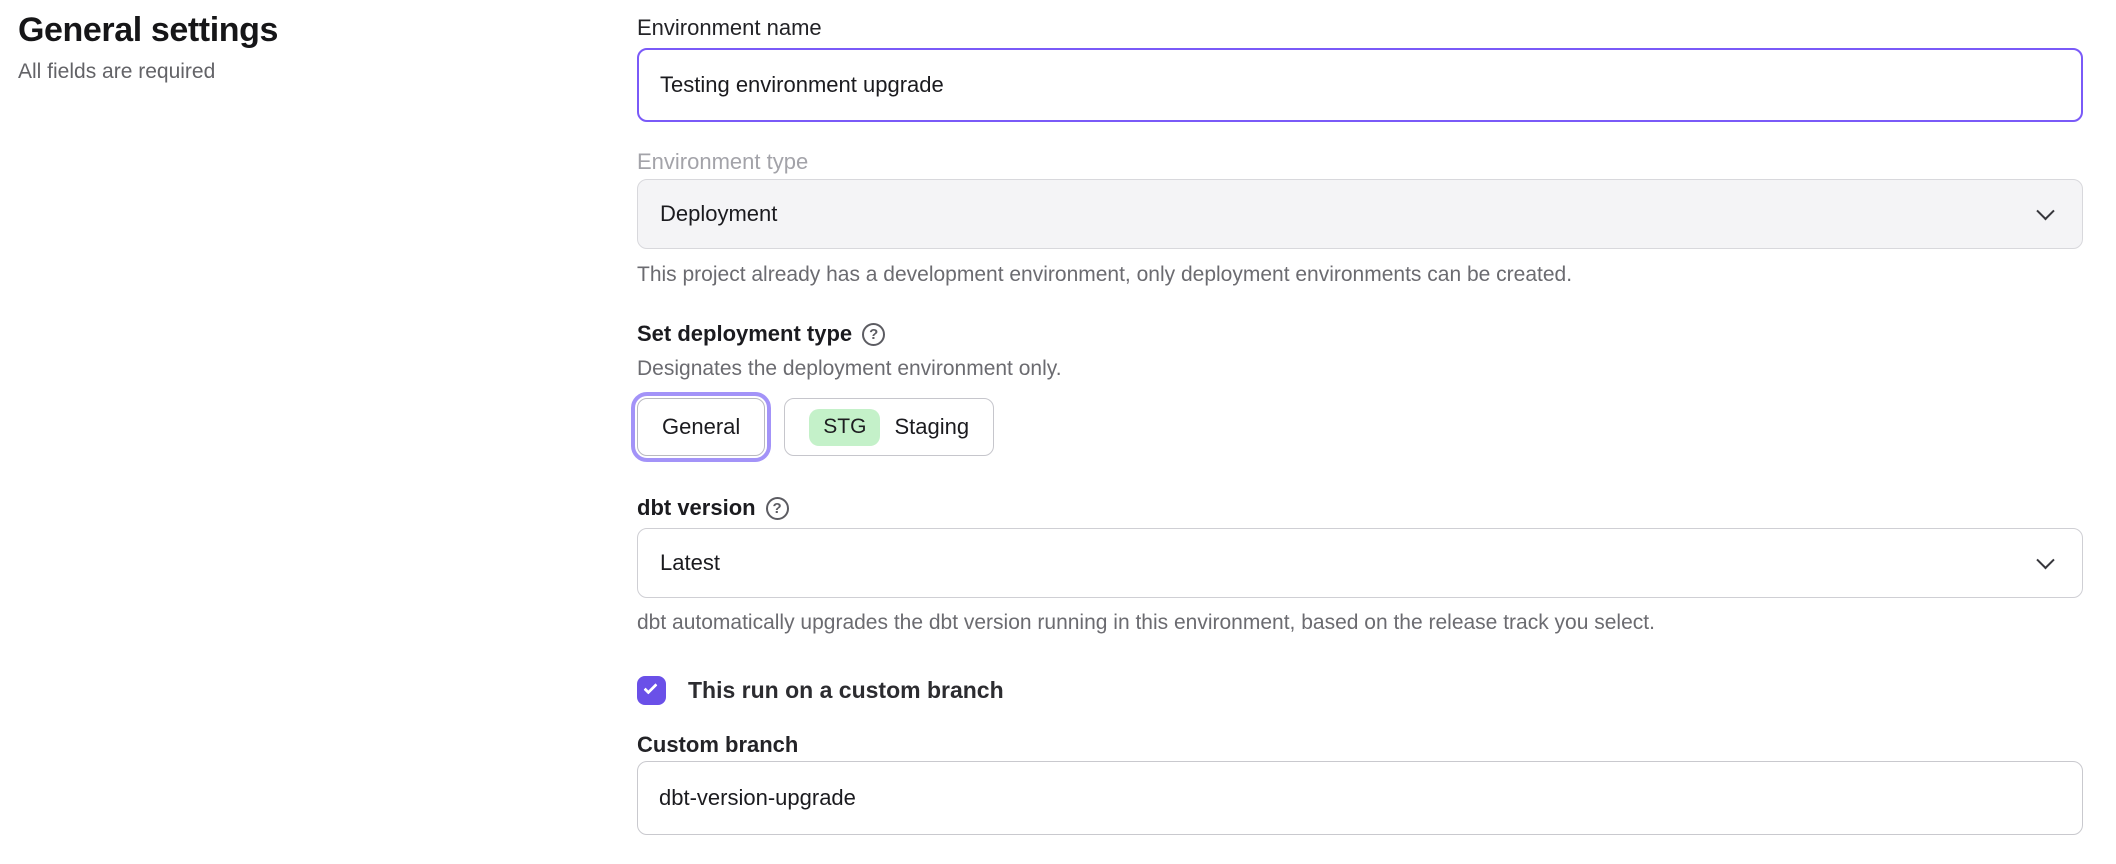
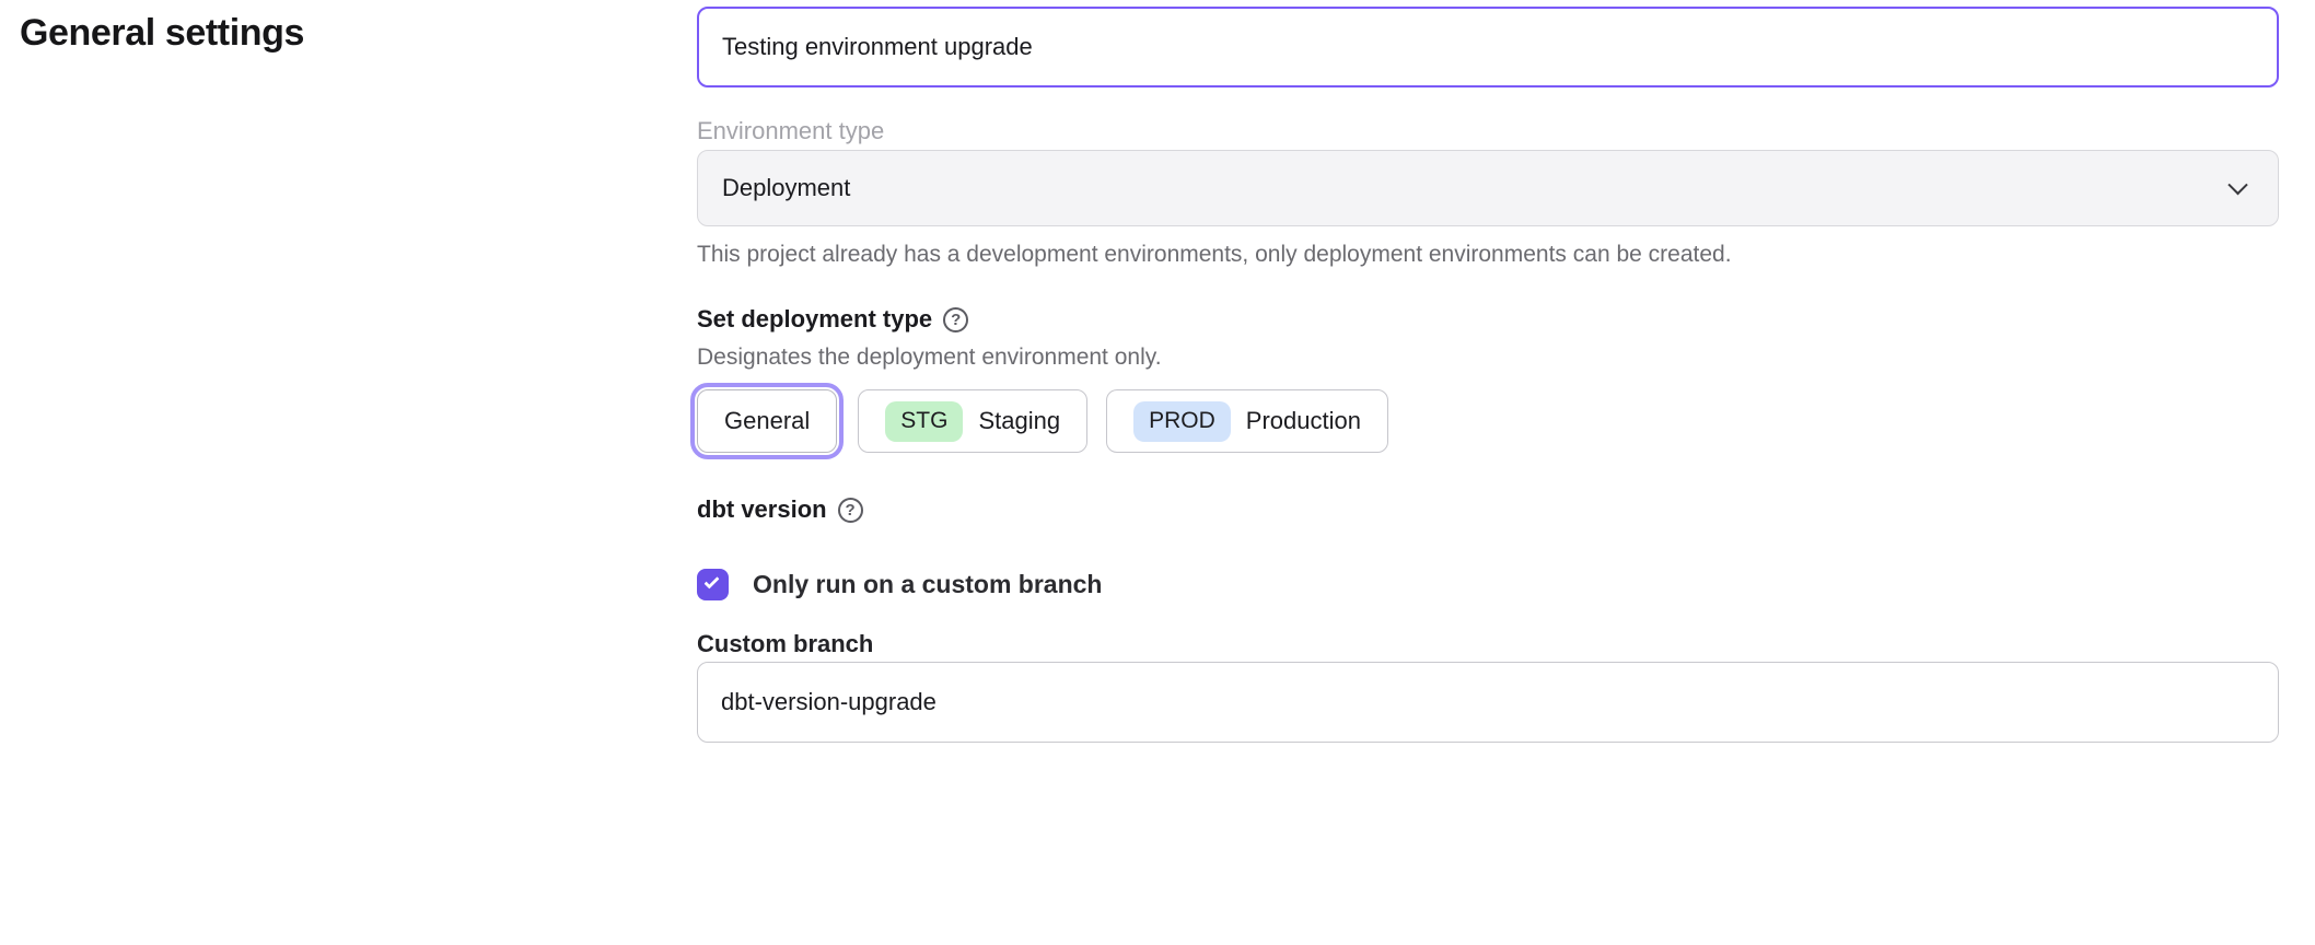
  General settings
- All fields are required
- Environment name
  Testing environment upgrade
  Environment type
  Deployment
- This project already has a development environment, only deployment environments can be created.
+ This project already has a development environments, only deployment environments can be created.
  Set deployment type
  ?
  Designates the deployment environment only.
  General
  STG
  Staging
+ PROD
+ Production
  dbt version
  ?
- Latest
- dbt automatically upgrades the dbt version running in this environment, based on the release track you select.
- This run on a custom branch
+ Only run on a custom branch
  Custom branch
  dbt-version-upgrade
